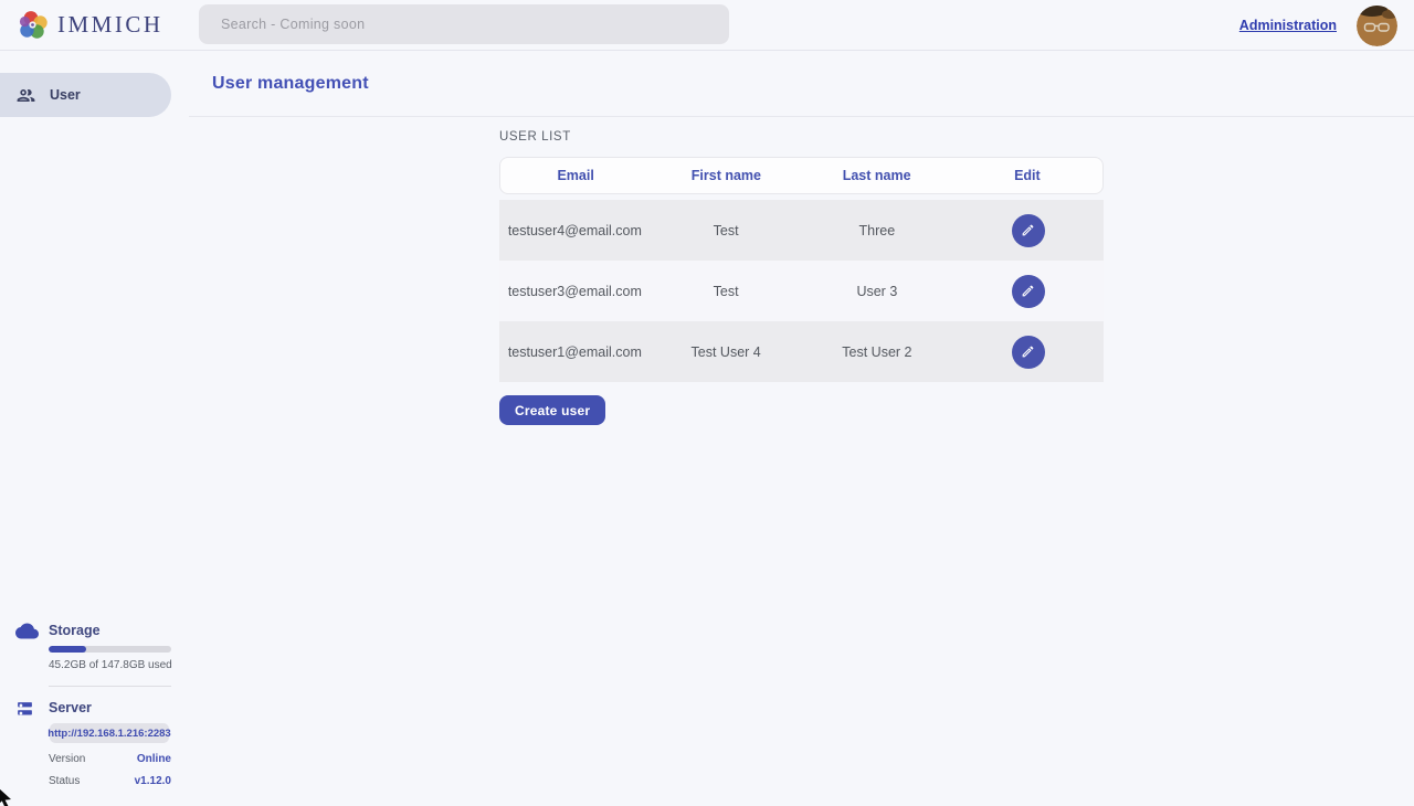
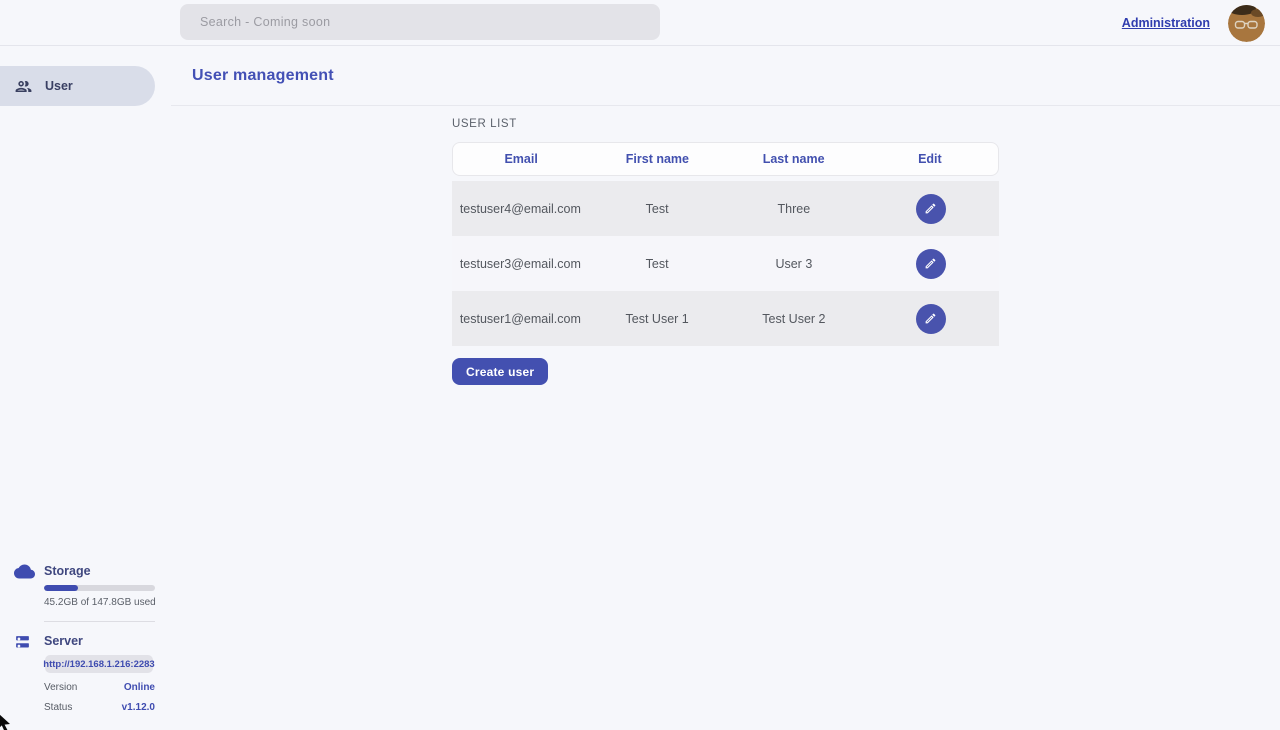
- IMMICH
  Search - Coming soon
  Administration
  User
  Storage
  45.2GB of 147.8GB used
  Server
  http://192.168.1.216:2283
  Version
  Online
  Status
  v1.12.0
  User management
  USER LIST
  Email
  First name
  Last name
  Edit
  testuser4@email.com
  Test
  Three
  testuser3@email.com
  Test
  User 3
  testuser1@email.com
- Test User 4
+ Test User 1
  Test User 2
  Create user
